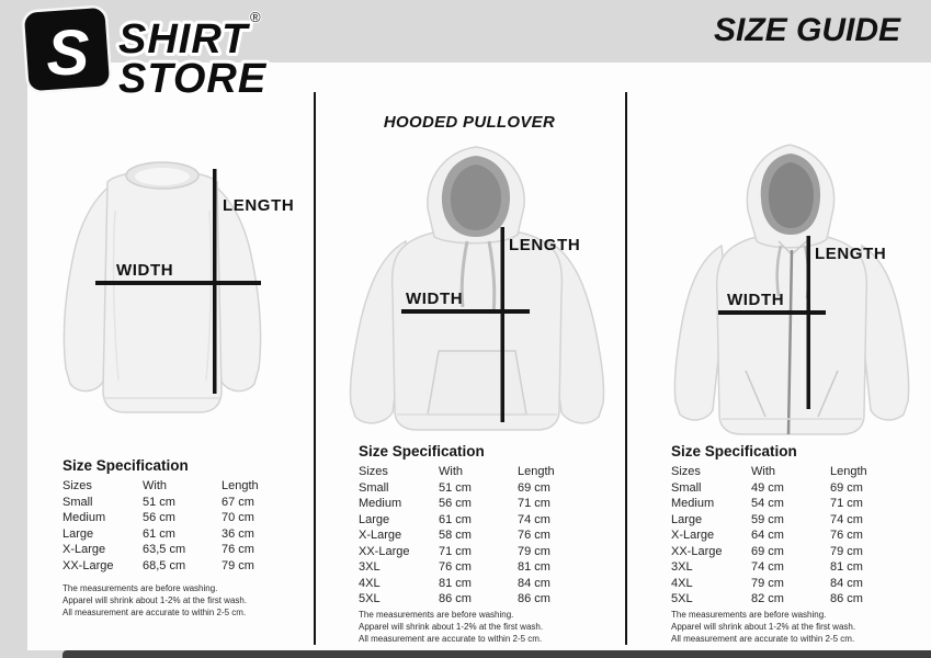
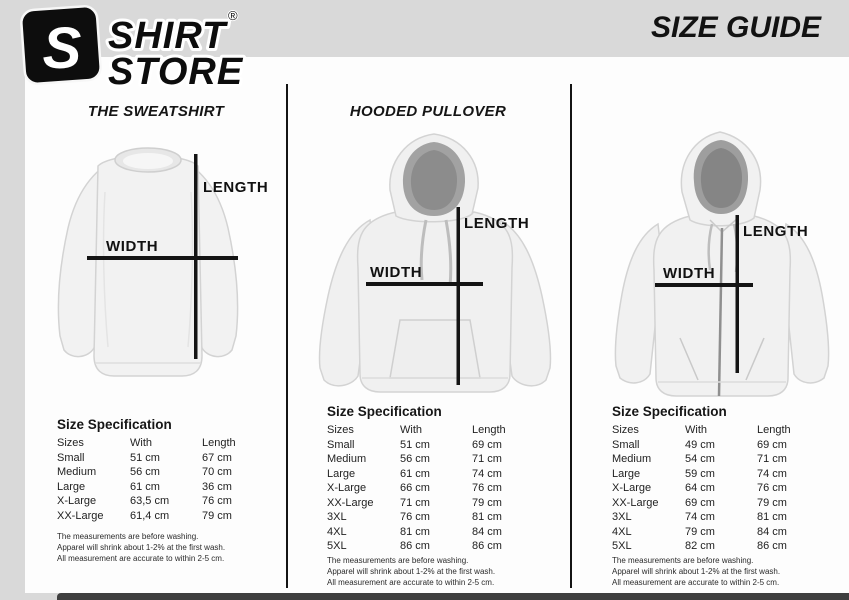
  S
  SHIRT
  STORE
  ®
  SIZE GUIDE
+ THE SWEATSHIRT
  HOODED PULLOVER
  LENGTH
  WIDTH
  LENGTH
  WIDTH
  LENGTH
  WIDTH
  Size Specification
  Sizes
  With
  Length
  Small
  51 cm
  67 cm
  Medium
  56 cm
  70 cm
  Large
  61 cm
  36 cm
  X-Large
  63,5 cm
  76 cm
  XX-Large
- 68,5 cm
+ 61,4 cm
  79 cm
  Size Specification
  Sizes
  With
  Length
  Small
  51 cm
  69 cm
  Medium
  56 cm
  71 cm
  Large
  61 cm
  74 cm
  X-Large
- 58 cm
+ 66 cm
  76 cm
  XX-Large
  71 cm
  79 cm
  3XL
  76 cm
  81 cm
  4XL
  81 cm
  84 cm
  5XL
  86 cm
  86 cm
  Size Specification
  Sizes
  With
  Length
  Small
  49 cm
  69 cm
  Medium
  54 cm
  71 cm
  Large
  59 cm
  74 cm
  X-Large
  64 cm
  76 cm
  XX-Large
  69 cm
  79 cm
  3XL
  74 cm
  81 cm
  4XL
  79 cm
  84 cm
  5XL
  82 cm
  86 cm
  The measurements are before washing.
  Apparel will shrink about 1-2% at the first wash.
  All measurement are accurate to within 2-5 cm.
  The measurements are before washing.
  Apparel will shrink about 1-2% at the first wash.
  All measurement are accurate to within 2-5 cm.
  The measurements are before washing.
  Apparel will shrink about 1-2% at the first wash.
  All measurement are accurate to within 2-5 cm.
